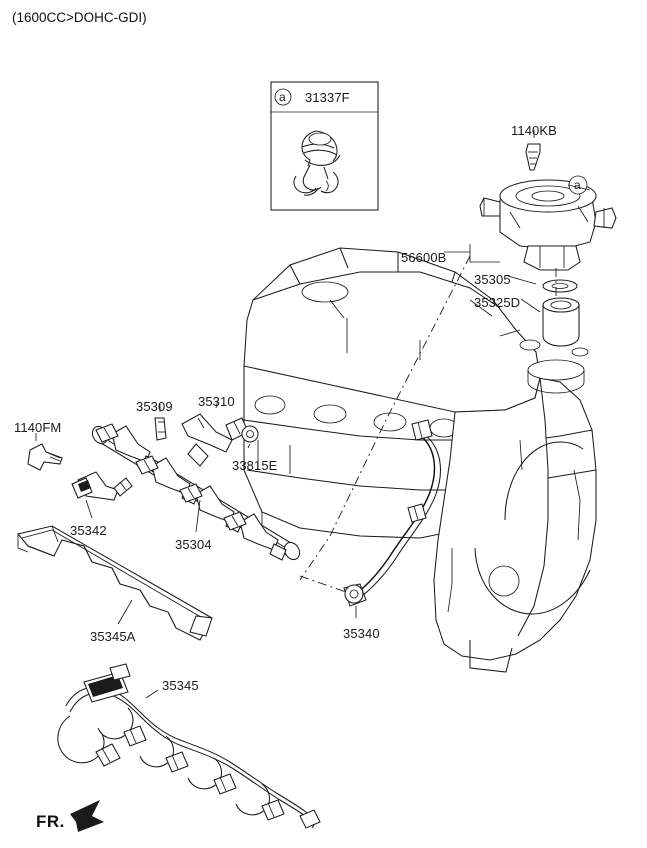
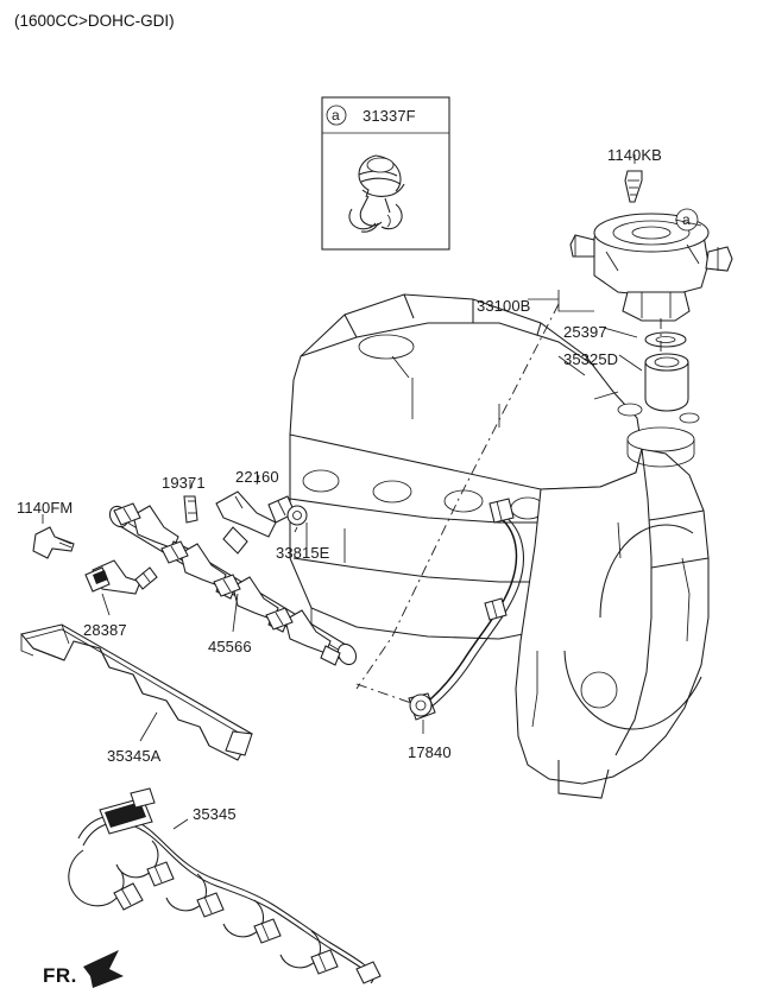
  (1600CC>DOHC-GDI)
  1140KB
- 56600B
+ 33100B
- 35305
+ 25397
  35325D
- 35309
+ 19371
- 35310
+ 22160
  1140FM
  33815E
- 35342
+ 28387
- 35304
+ 45566
  35345A
- 35340
+ 17840
  35345
  31337F
  a
  a
  FR.
